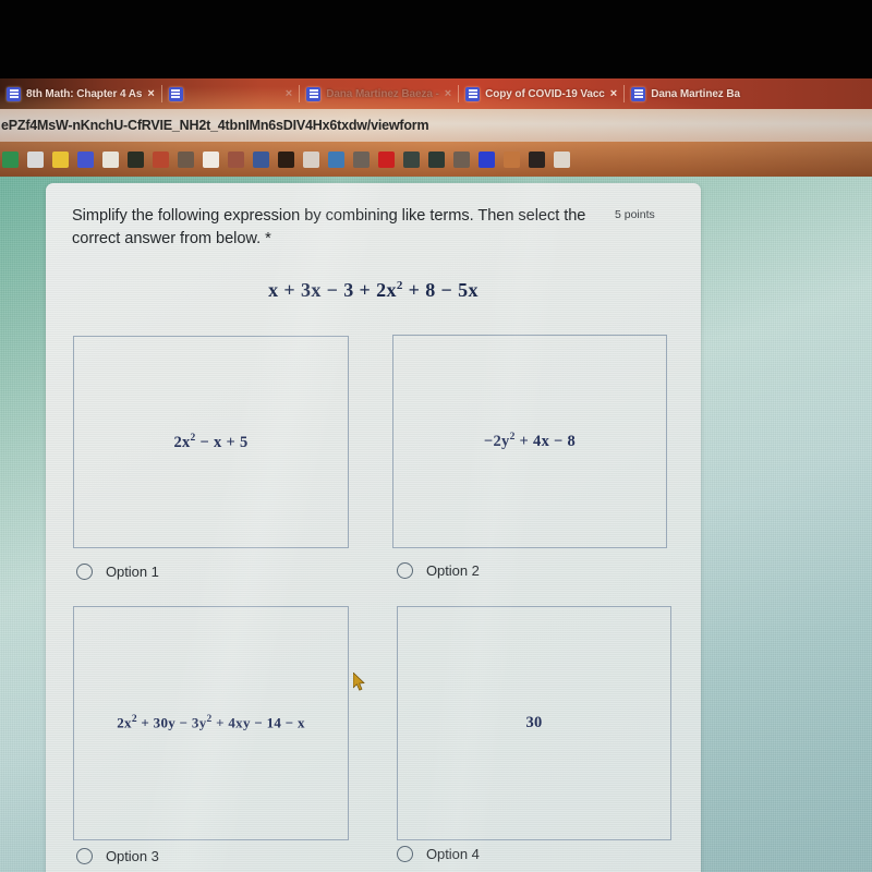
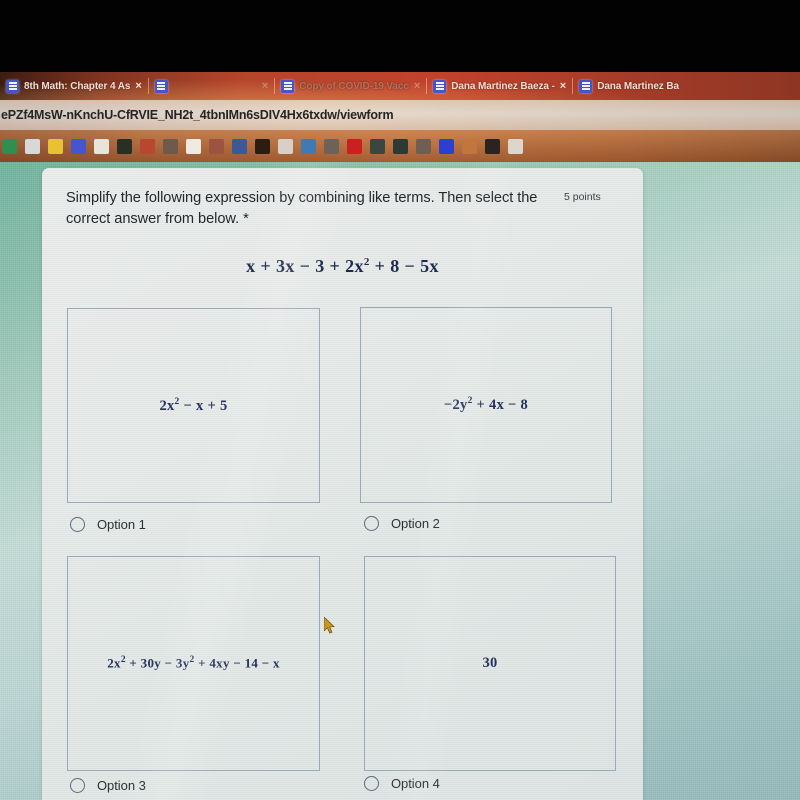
  8th Math: Chapter 4 As
  ×
  ×
- Dana Martinez Baeza -
+ Copy of COVID-19 Vacc
  ×
- Copy of COVID-19 Vacc
+ Dana Martinez Baeza -
  ×
  Dana Martinez Ba
  ePZf4MsW-nKnchU-CfRVIE_NH2t_4tbnIMn6sDIV4Hx6txdw/viewform
